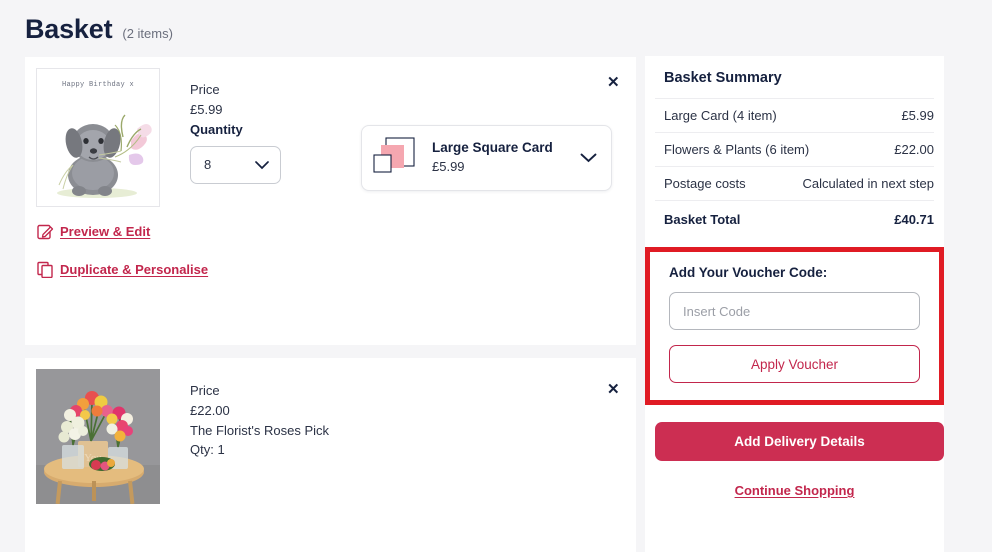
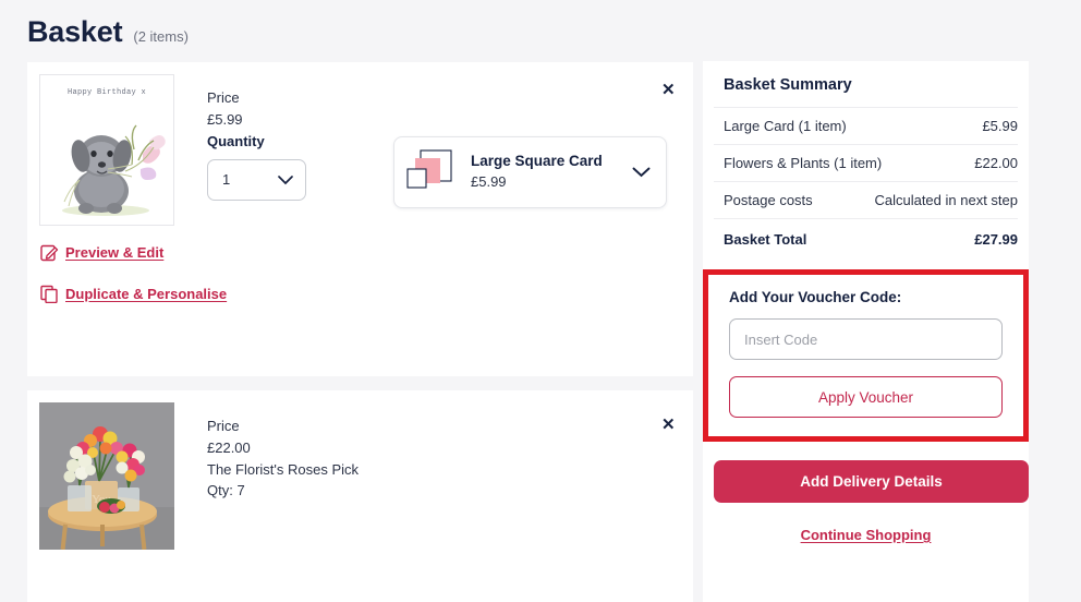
  Basket
  (2 items)
  Happy Birthday x
  Price
  £5.99
  Quantity
- 8
+ 1
  Large Square Card
  £5.99
  Preview & Edit
  Duplicate & Personalise
  Price
  £22.00
  The Florist's Roses Pick
- Qty: 1
+ Qty: 7
  ✕
  ✕
  Basket Summary
- Large Card (4 item)
+ Large Card (1 item)
  £5.99
- Flowers & Plants (6 item)
+ Flowers & Plants (1 item)
  £22.00
  Postage costs
  Calculated in next step
  Basket Total
- £40.71
+ £27.99
  Add Your Voucher Code:
  Insert Code Apply Voucher
  Add Delivery Details
  Continue Shopping
